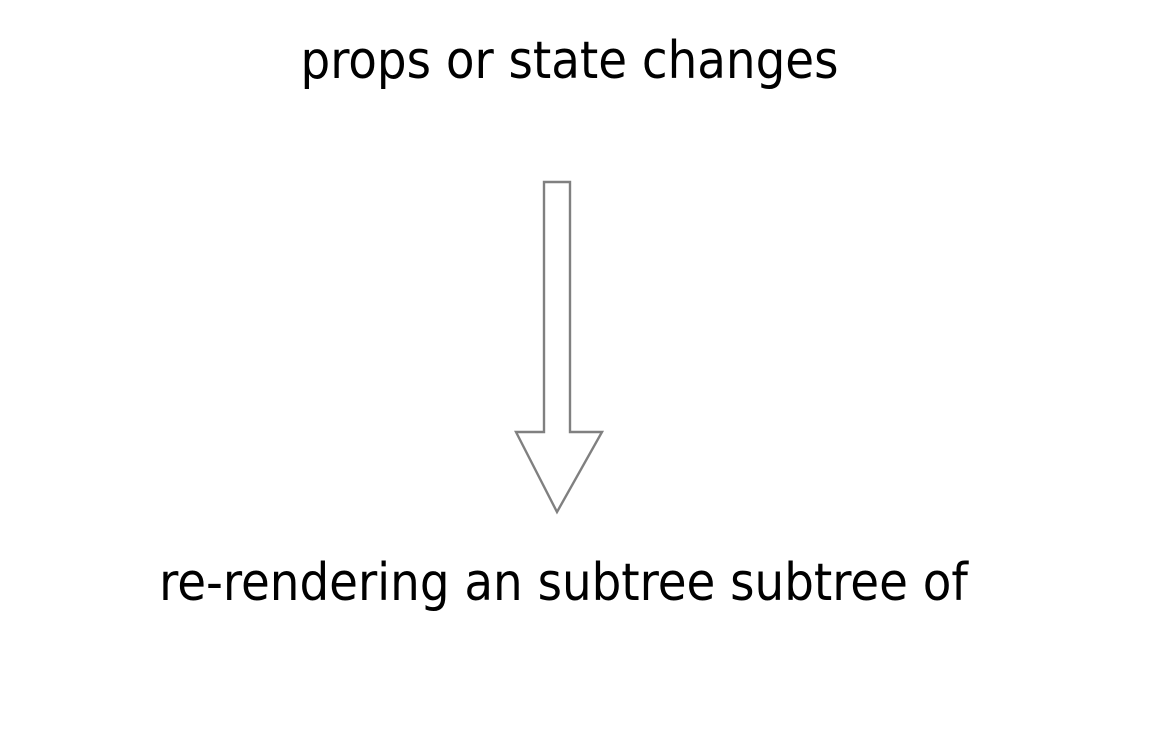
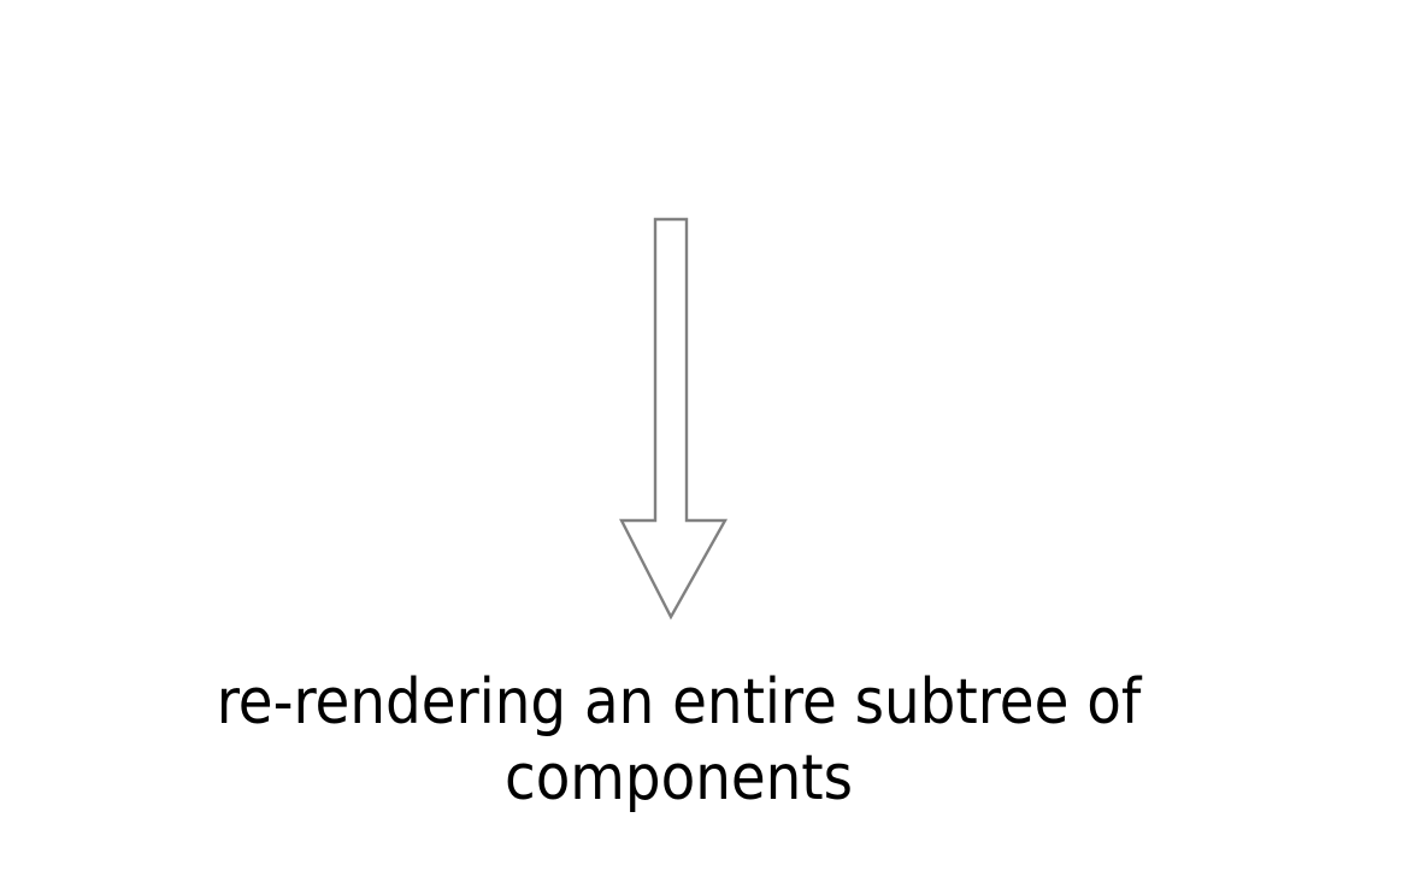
- props or state changes
- re-rendering an subtree subtree of
+ re-rendering an entire subtree of
+ components
